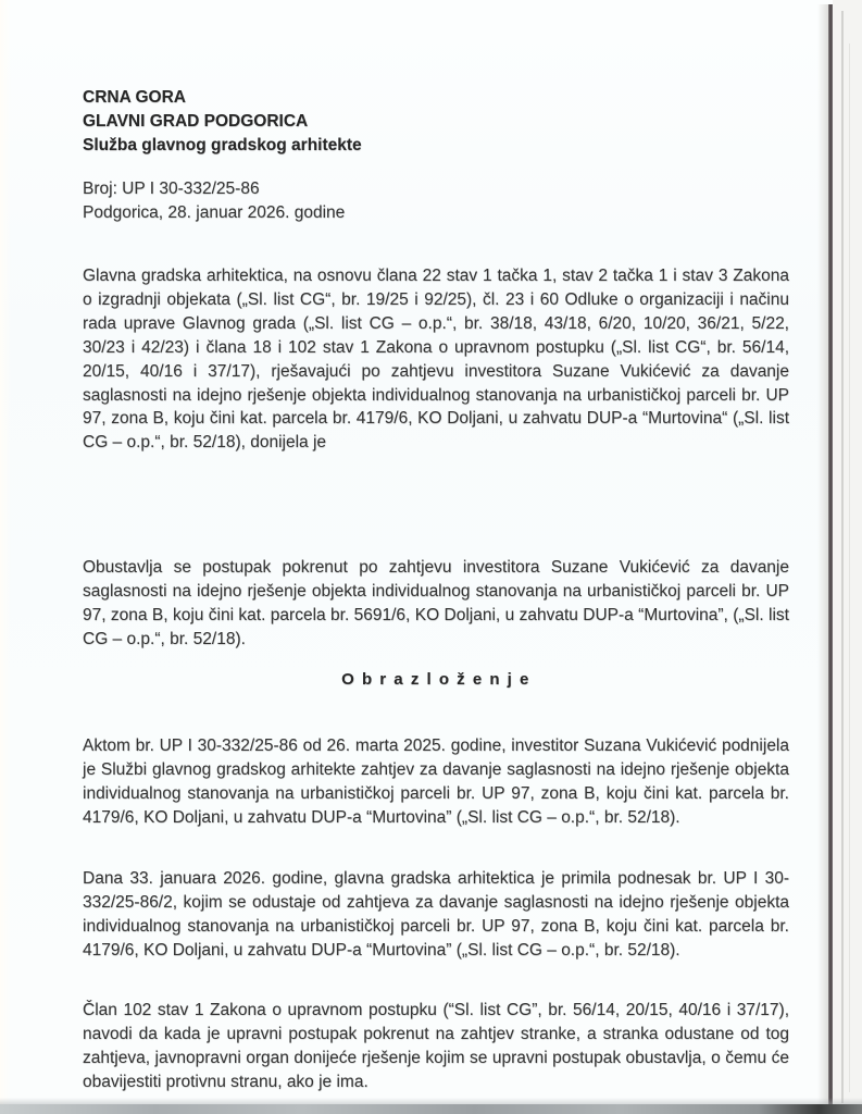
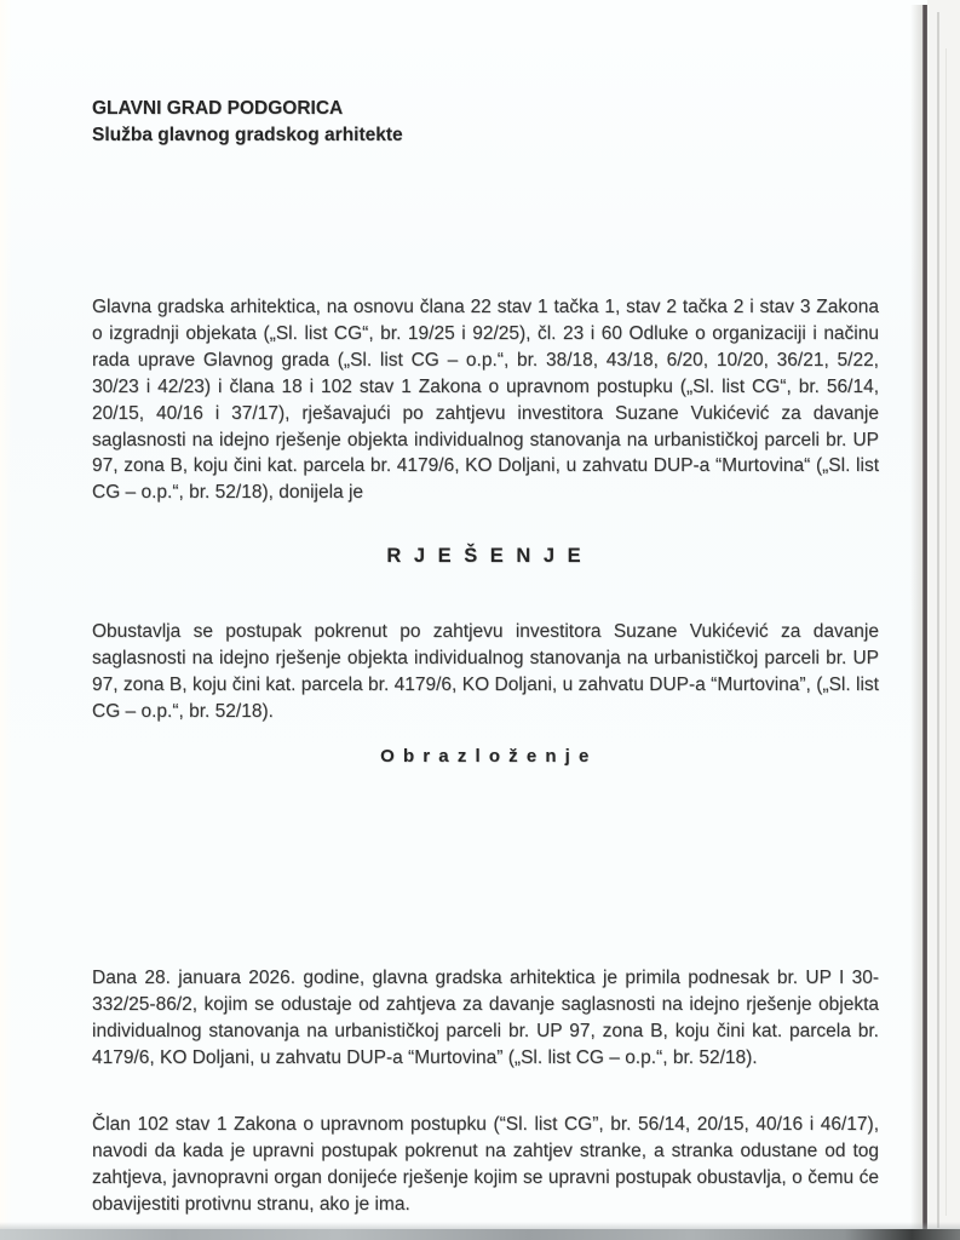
- CRNA GORA
  GLAVNI GRAD PODGORICA
  Služba glavnog gradskog arhitekte
- Broj: UP I 30-332/25-86
- Podgorica, 28. januar 2026. godine
- Glavna gradska arhitektica, na osnovu člana 22 stav 1 tačka 1, stav 2 tačka 1 i stav 3 Zakona o izgradnji objekata („Sl. list CG“, br. 19/25 i 92/25), čl. 23 i 60 Odluke o organizaciji i načinu rada uprave Glavnog grada („Sl. list CG – o.p.“, br. 38/18, 43/18, 6/20, 10/20, 36/21, 5/22, 30/23 i 42/23) i člana 18 i 102 stav 1 Zakona o upravnom postupku („Sl. list CG“, br. 56/14, 20/15, 40/16 i 37/17), rješavajući po zahtjevu investitora Suzane Vukićević za davanje saglasnosti na idejno rješenje objekta individualnog stanovanja na urbanističkoj parceli br. UP 97, zona B, koju čini kat. parcela br. 4179/6, KO Doljani, u zahvatu DUP-a “Murtovina“ („Sl. list CG – o.p.“, br. 52/18), donijela je
+ Glavna gradska arhitektica, na osnovu člana 22 stav 1 tačka 1, stav 2 tačka 2 i stav 3 Zakona o izgradnji objekata („Sl. list CG“, br. 19/25 i 92/25), čl. 23 i 60 Odluke o organizaciji i načinu rada uprave Glavnog grada („Sl. list CG – o.p.“, br. 38/18, 43/18, 6/20, 10/20, 36/21, 5/22, 30/23 i 42/23) i člana 18 i 102 stav 1 Zakona o upravnom postupku („Sl. list CG“, br. 56/14, 20/15, 40/16 i 37/17), rješavajući po zahtjevu investitora Suzane Vukićević za davanje saglasnosti na idejno rješenje objekta individualnog stanovanja na urbanističkoj parceli br. UP 97, zona B, koju čini kat. parcela br. 4179/6, KO Doljani, u zahvatu DUP-a “Murtovina“ („Sl. list CG – o.p.“, br. 52/18), donijela je
+ R J E Š E N J E
- Obustavlja se postupak pokrenut po zahtjevu investitora Suzane Vukićević za davanje saglasnosti na idejno rješenje objekta individualnog stanovanja na urbanističkoj parceli br. UP 97, zona B, koju čini kat. parcela br. 5691/6, KO Doljani, u zahvatu DUP-a “Murtovina”, („Sl. list CG – o.p.“, br. 52/18).
+ Obustavlja se postupak pokrenut po zahtjevu investitora Suzane Vukićević za davanje saglasnosti na idejno rješenje objekta individualnog stanovanja na urbanističkoj parceli br. UP 97, zona B, koju čini kat. parcela br. 4179/6, KO Doljani, u zahvatu DUP-a “Murtovina”, („Sl. list CG – o.p.“, br. 52/18).
  O b r a z l o ž e n j e
- Aktom br. UP I 30-332/25-86 od 26. marta 2025. godine, investitor Suzana Vukićević podnijela je Službi glavnog gradskog arhitekte zahtjev za davanje saglasnosti na idejno rješenje objekta individualnog stanovanja na urbanističkoj parceli br. UP 97, zona B, koju čini kat. parcela br. 4179/6, KO Doljani, u zahvatu DUP-a “Murtovina” („Sl. list CG – o.p.“, br. 52/18).
- Dana 33. januara 2026. godine, glavna gradska arhitektica je primila podnesak br. UP I 30-332/25-86/2, kojim se odustaje od zahtjeva za davanje saglasnosti na idejno rješenje objekta individualnog stanovanja na urbanističkoj parceli br. UP 97, zona B, koju čini kat. parcela br. 4179/6, KO Doljani, u zahvatu DUP-a “Murtovina” („Sl. list CG – o.p.“, br. 52/18).
+ Dana 28. januara 2026. godine, glavna gradska arhitektica je primila podnesak br. UP I 30-332/25-86/2, kojim se odustaje od zahtjeva za davanje saglasnosti na idejno rješenje objekta individualnog stanovanja na urbanističkoj parceli br. UP 97, zona B, koju čini kat. parcela br. 4179/6, KO Doljani, u zahvatu DUP-a “Murtovina” („Sl. list CG – o.p.“, br. 52/18).
- Član 102 stav 1 Zakona o upravnom postupku (“Sl. list CG”, br. 56/14, 20/15, 40/16 i 37/17), navodi da kada je upravni postupak pokrenut na zahtjev stranke, a stranka odustane od tog zahtjeva, javnopravni organ donijeće rješenje kojim se upravni postupak obustavlja, o čemu će obavijestiti protivnu stranu, ako je ima.
+ Član 102 stav 1 Zakona o upravnom postupku (“Sl. list CG”, br. 56/14, 20/15, 40/16 i 46/17), navodi da kada je upravni postupak pokrenut na zahtjev stranke, a stranka odustane od tog zahtjeva, javnopravni organ donijeće rješenje kojim se upravni postupak obustavlja, o čemu će obavijestiti protivnu stranu, ako je ima.
